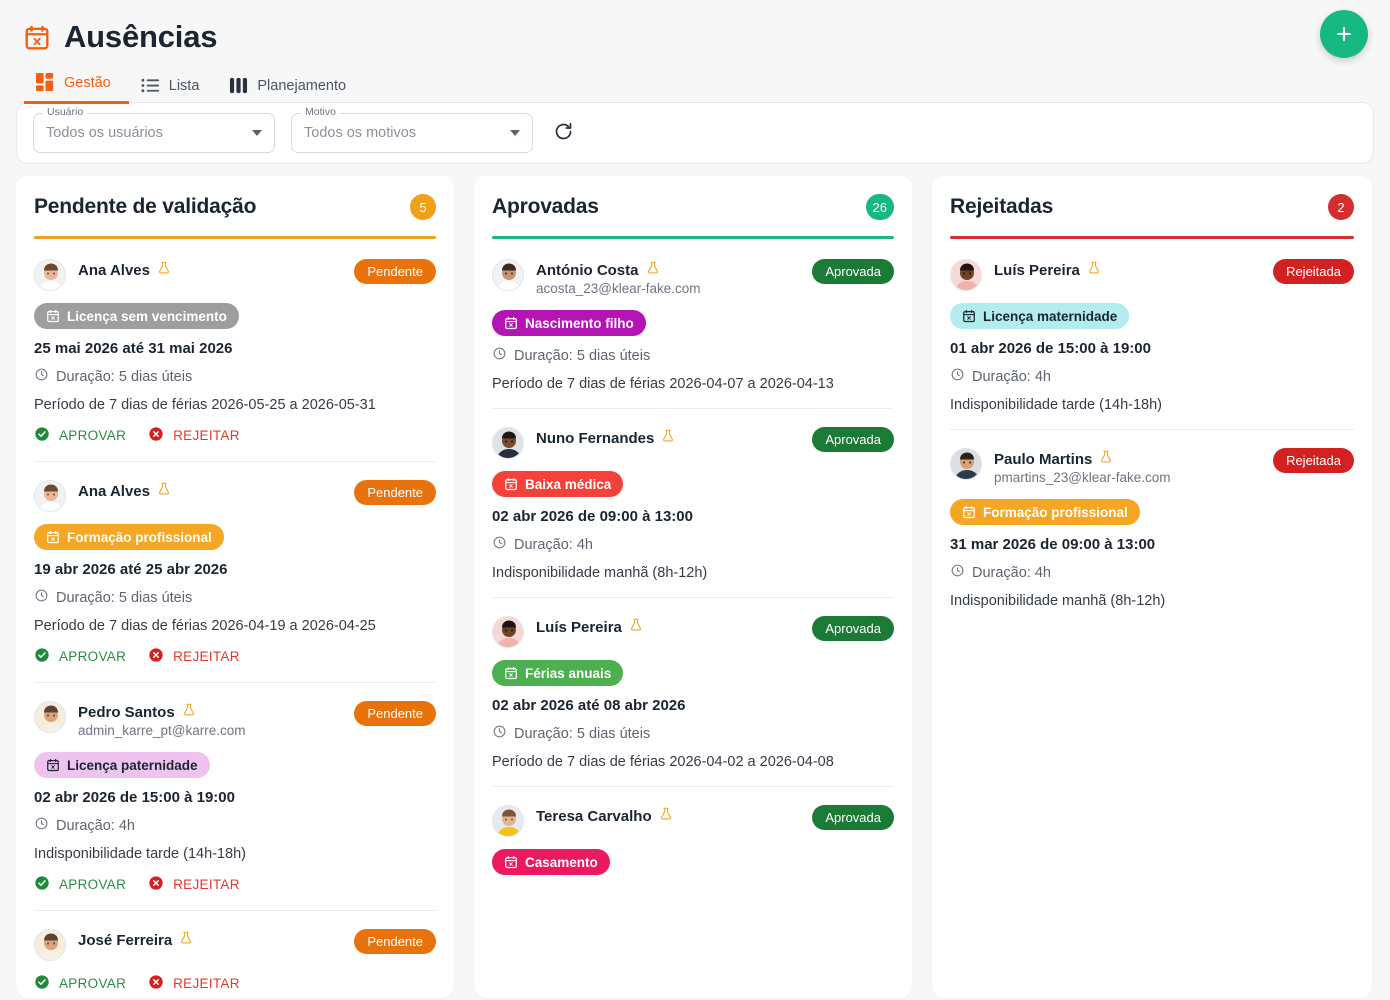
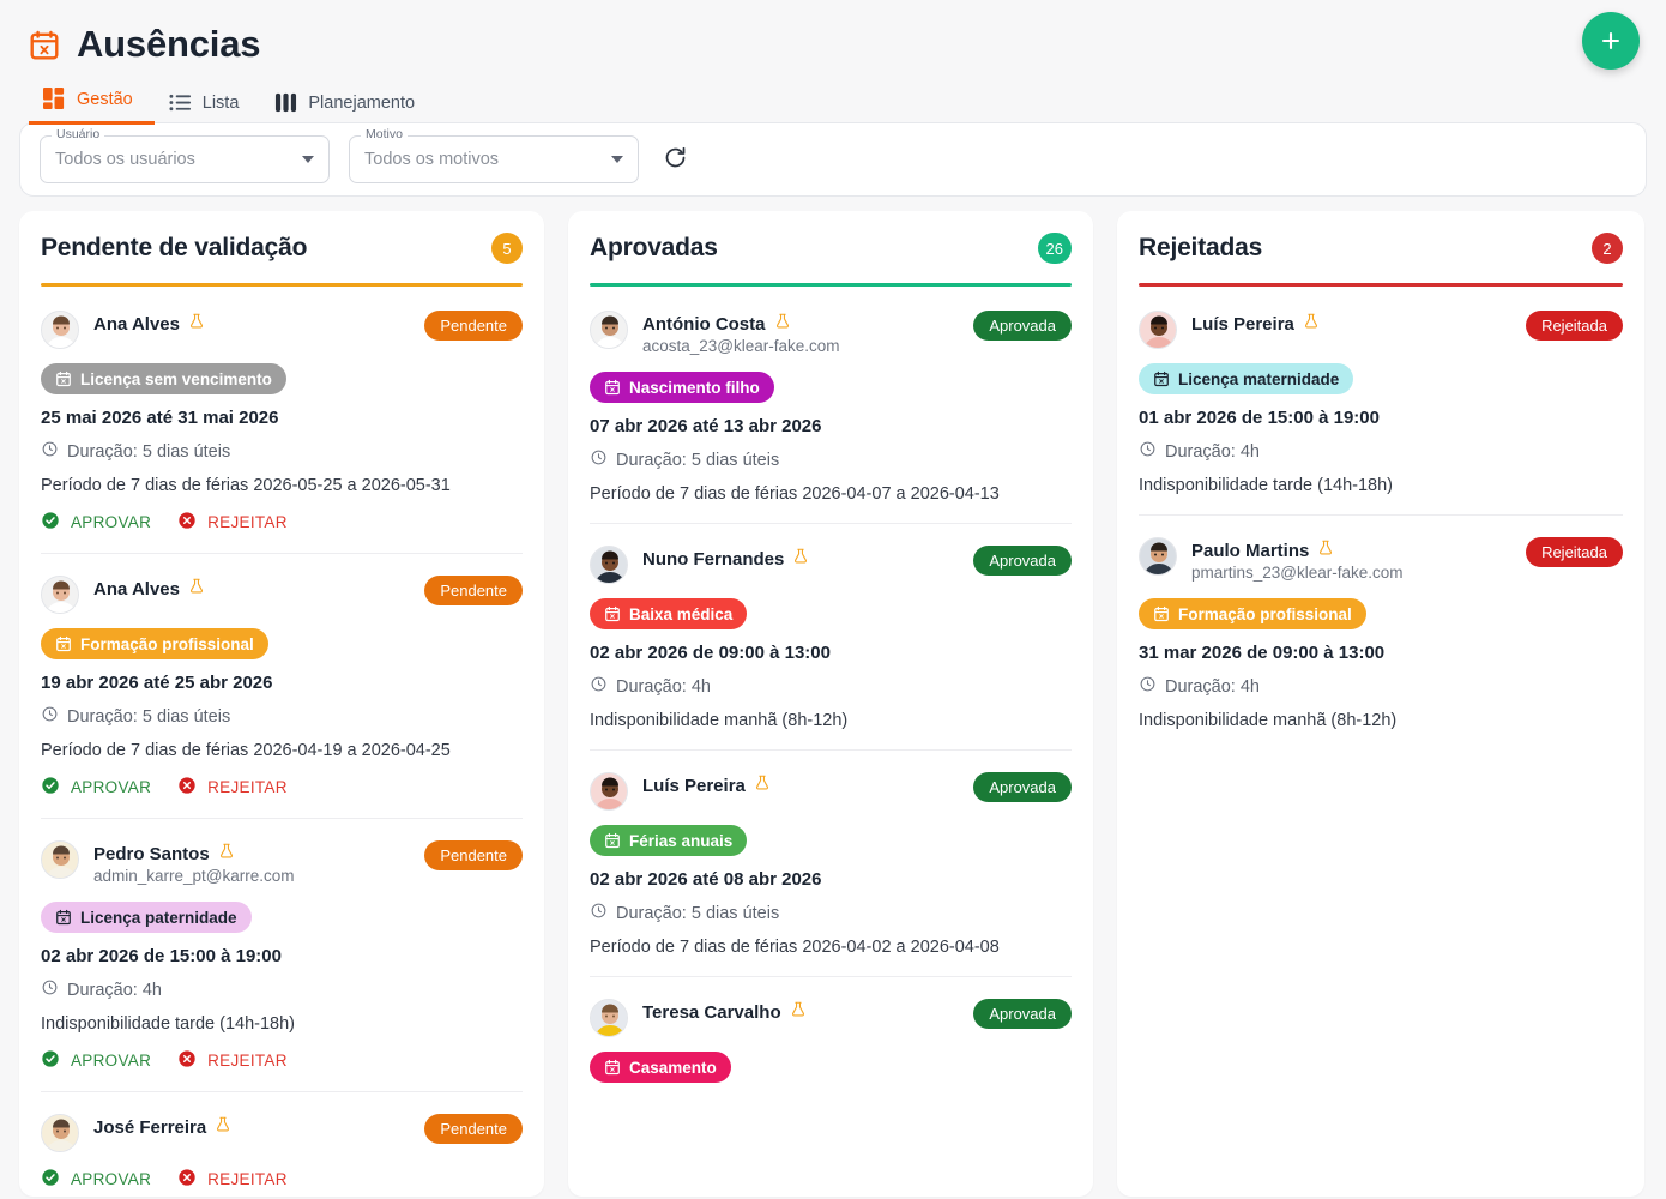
  Ausências
  Gestão
  Lista
  Planejamento
  Todos os usuários
  Usuário
  Todos os motivos
  Motivo
  Pendente de validação
  5
  Ana Alves
  Pendente
  Licença sem vencimento
  25 mai 2026 até 31 mai 2026
  Duração: 5 dias úteis
  Período de 7 dias de férias 2026-05-25 a 2026-05-31
  APROVAR
  REJEITAR
  Ana Alves
  Pendente
  Formação profissional
  19 abr 2026 até 25 abr 2026
  Duração: 5 dias úteis
  Período de 7 dias de férias 2026-04-19 a 2026-04-25
  APROVAR
  REJEITAR
  Pedro Santos
  admin_karre_pt@karre.com
  Pendente
  Licença paternidade
  02 abr 2026 de 15:00 à 19:00
  Duração: 4h
  Indisponibilidade tarde (14h-18h)
  APROVAR
  REJEITAR
  José Ferreira
  Pendente
  APROVAR
  REJEITAR
  Aprovadas
  26
  António Costa
  acosta_23@klear-fake.com
  Aprovada
  Nascimento filho
+ 07 abr 2026 até 13 abr 2026
  Duração: 5 dias úteis
  Período de 7 dias de férias 2026-04-07 a 2026-04-13
  Nuno Fernandes
  Aprovada
  Baixa médica
  02 abr 2026 de 09:00 à 13:00
  Duração: 4h
  Indisponibilidade manhã (8h-12h)
  Luís Pereira
  Aprovada
  Férias anuais
  02 abr 2026 até 08 abr 2026
  Duração: 5 dias úteis
  Período de 7 dias de férias 2026-04-02 a 2026-04-08
  Teresa Carvalho
  Aprovada
  Casamento
  Rejeitadas
  2
  Luís Pereira
  Rejeitada
  Licença maternidade
  01 abr 2026 de 15:00 à 19:00
  Duração: 4h
  Indisponibilidade tarde (14h-18h)
  Paulo Martins
  pmartins_23@klear-fake.com
  Rejeitada
  Formação profissional
  31 mar 2026 de 09:00 à 13:00
  Duração: 4h
  Indisponibilidade manhã (8h-12h)
